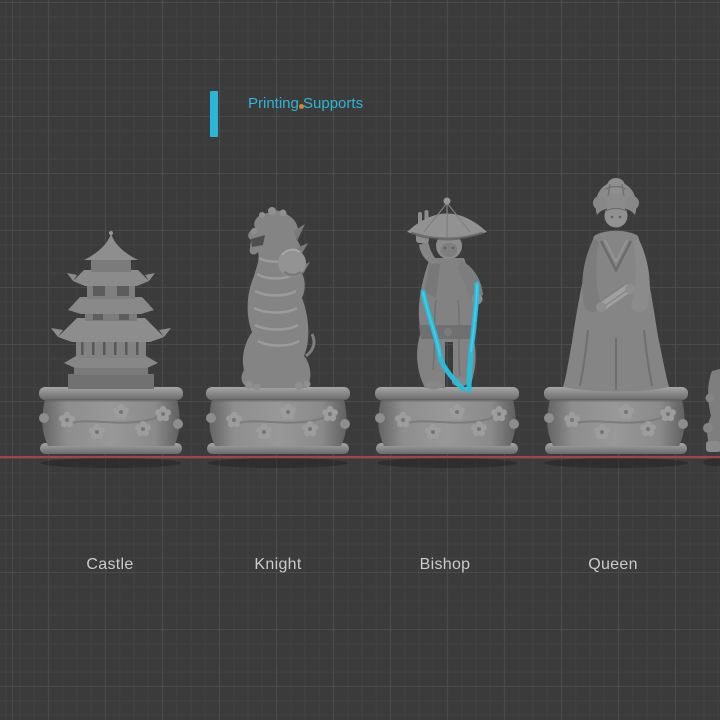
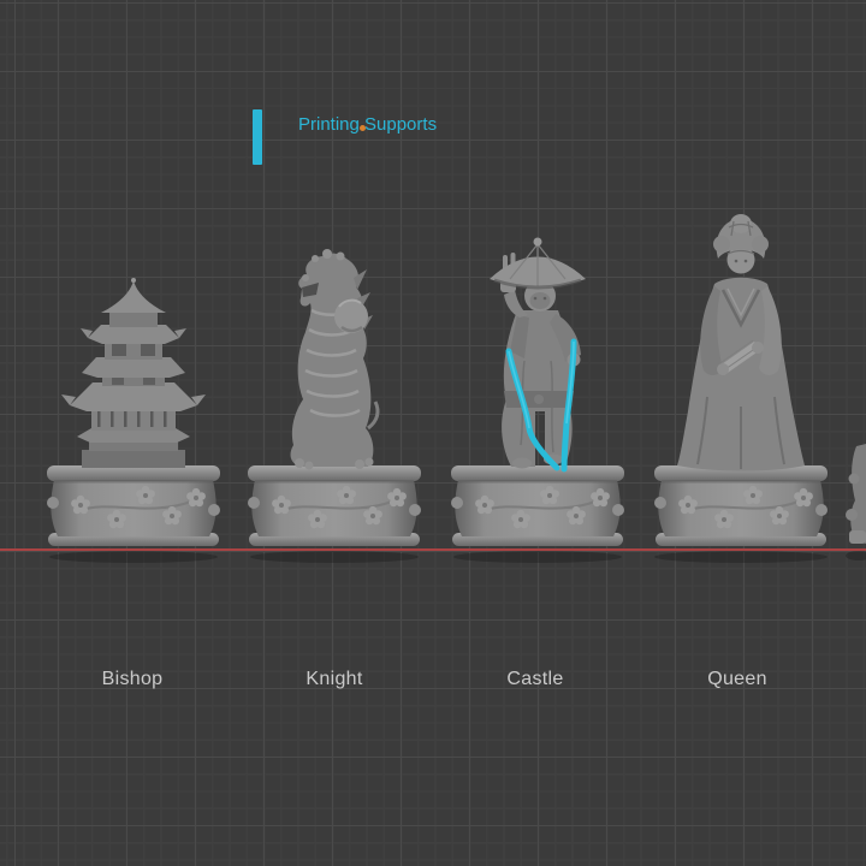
  Printing Supports
- Castle
+ Bishop
  Knight
- Bishop
+ Castle
  Queen
